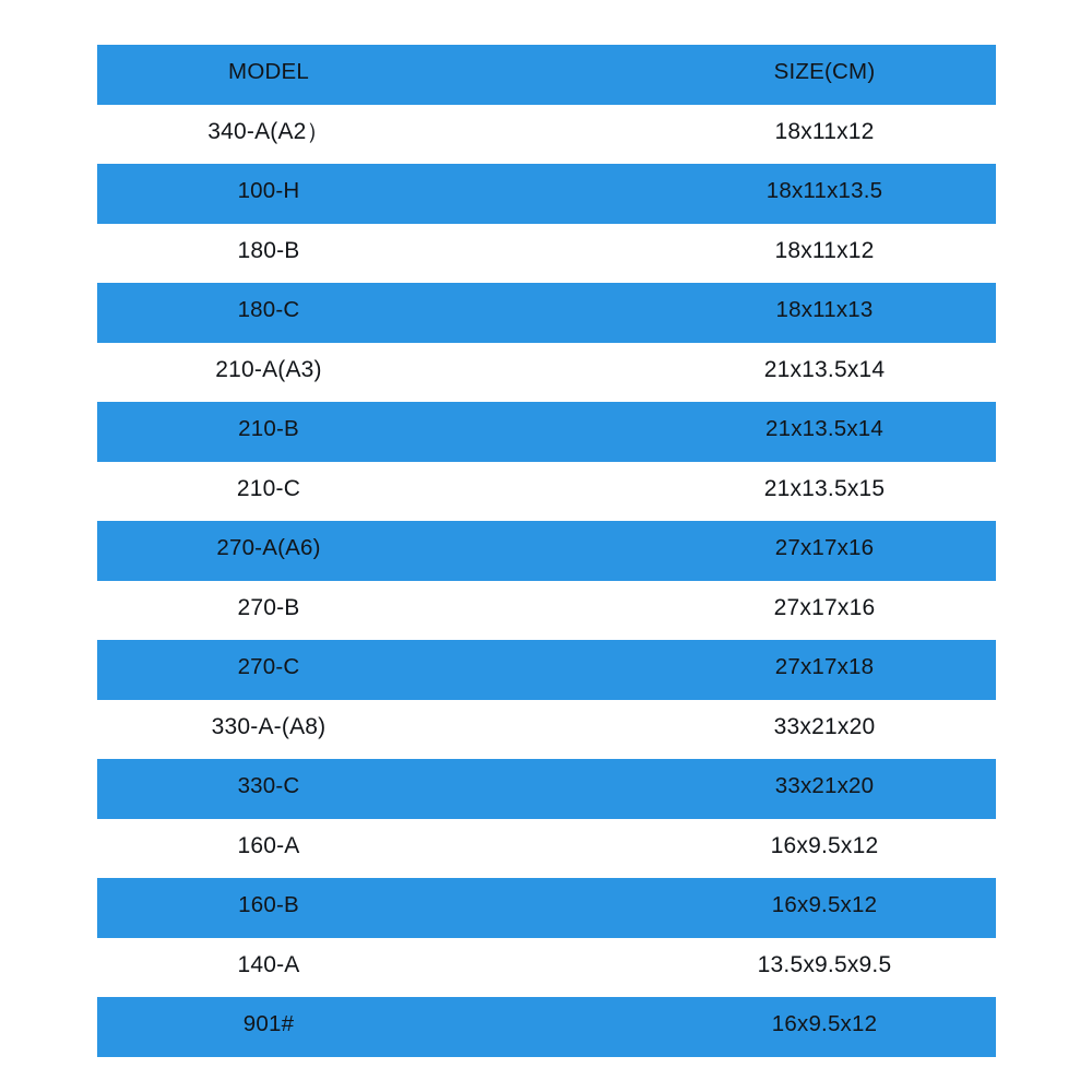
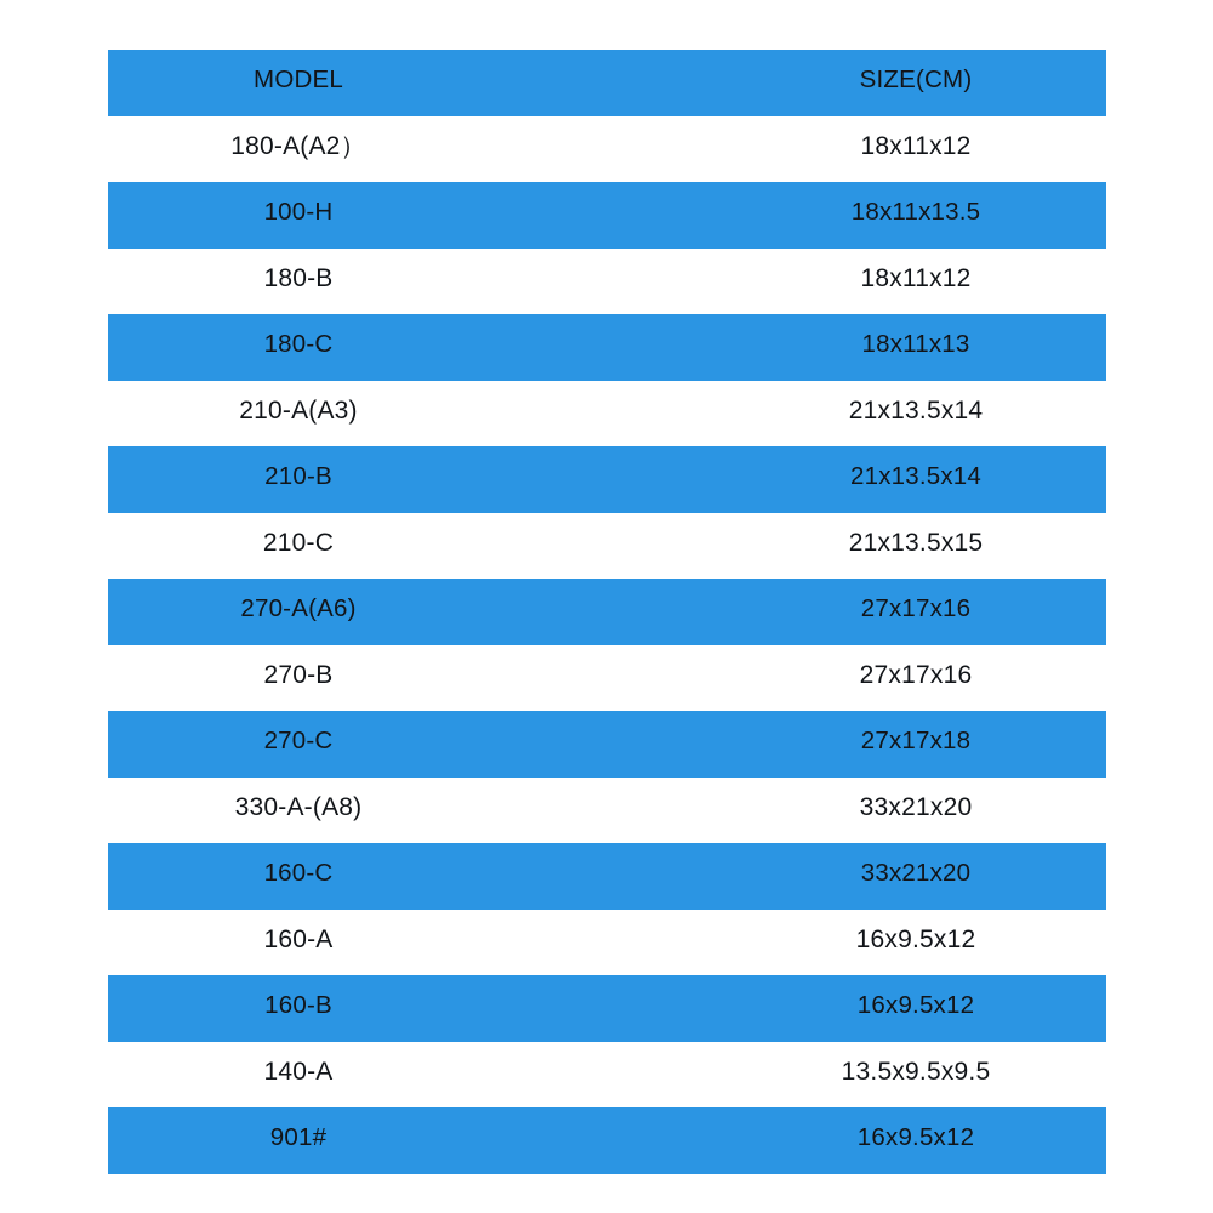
  MODEL
  SIZE(CM)
- 340-A(A2）
+ 180-A(A2）
  18x11x12
  100-H
  18x11x13.5
  180-B
  18x11x12
  180-C
  18x11x13
  210-A(A3)
  21x13.5x14
  210-B
  21x13.5x14
  210-C
  21x13.5x15
  270-A(A6)
  27x17x16
  270-B
  27x17x16
  270-C
  27x17x18
  330-A-(A8)
  33x21x20
- 330-C
+ 160-C
  33x21x20
  160-A
  16x9.5x12
  160-B
  16x9.5x12
  140-A
  13.5x9.5x9.5
  901#
  16x9.5x12
